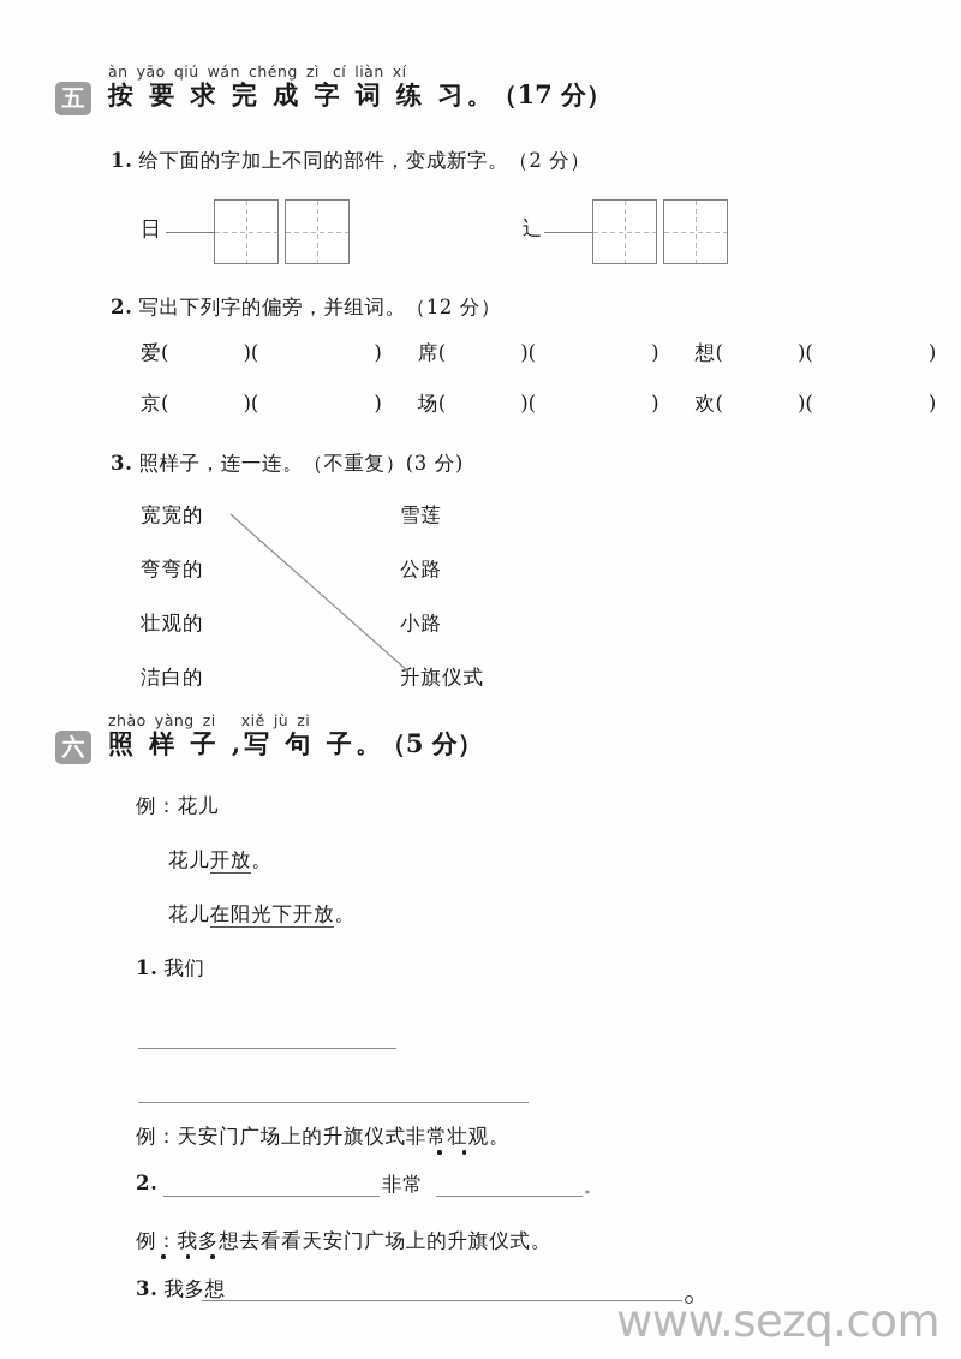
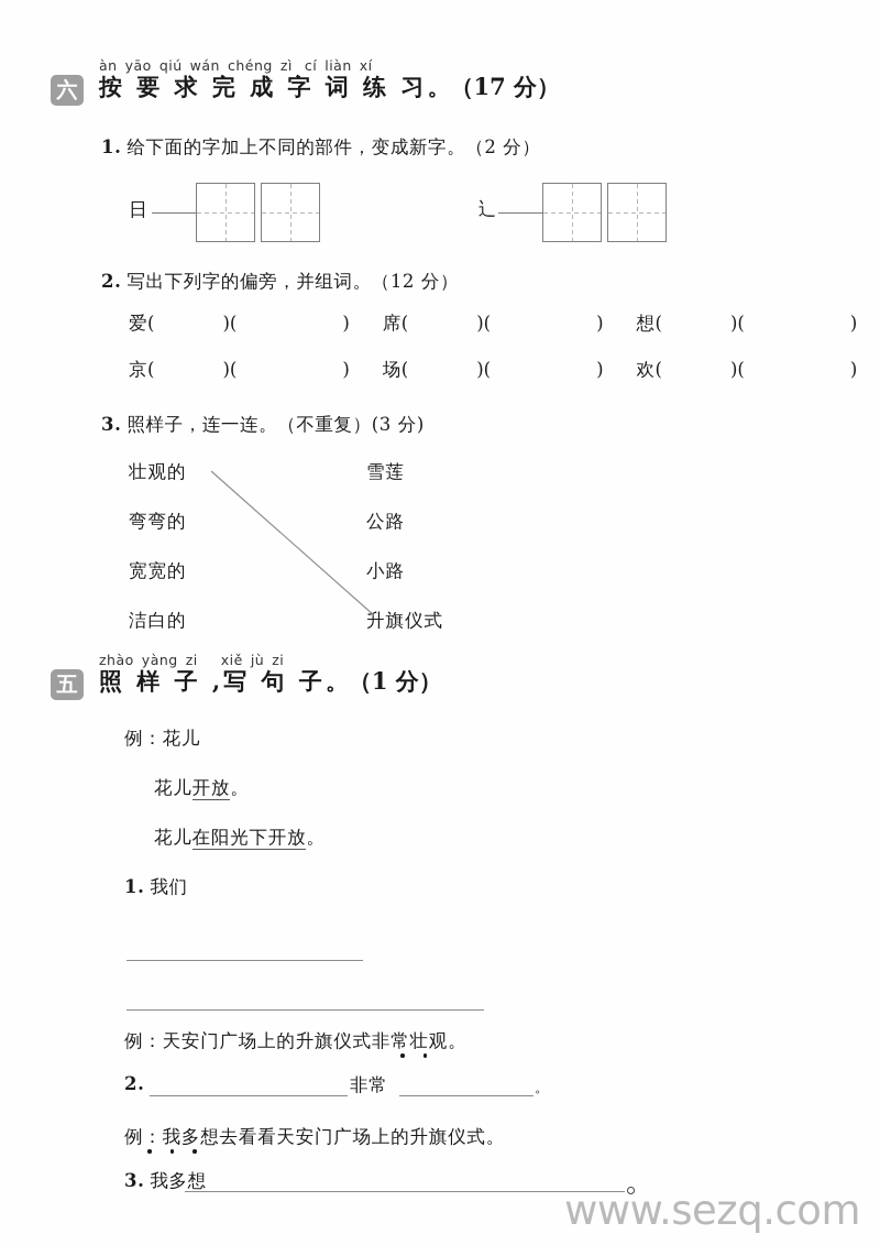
- 五
+ 六
  àn yāo qiú wán chéng zì cí liàn xí
  按 要 求 完 成 字 词 练 习。（17 分）
  1. 给下面的字加上不同的部件，变成新字。（2 分）
  日
  辶
  2. 写出下列字的偏旁，并组词。（12 分）
  爱( )( ) 席( )( ) 想( )( )
  京( )( ) 场( )( ) 欢( )( )
  3. 照样子，连一连。（不重复）(3 分)
- 宽宽的
+ 壮观的
  弯弯的
- 壮观的
+ 宽宽的
  洁白的
  雪莲
  公路
  小路
  升旗仪式
- 六
+ 五
  zhào yàng zi xiě jù zi
- 照 样 子 ,写 句 子。（5 分）
+ 照 样 子 ,写 句 子。（1 分）
  例：花儿
  花儿开放。
  花儿在阳光下开放。
  1. 我们
  例：天安门广场上的升旗仪式非常壮观。
  2.
  非常
  。
  例：我多想去看看天安门广场上的升旗仪式。
  3. 我多想
  www.sezq.com
